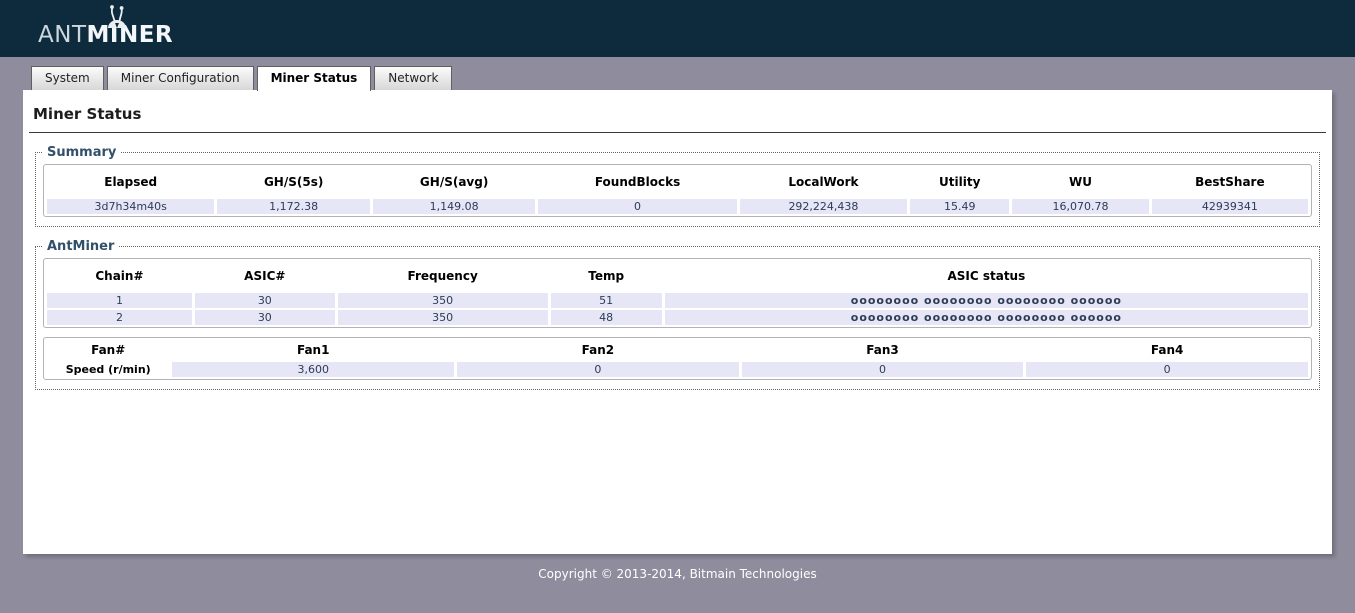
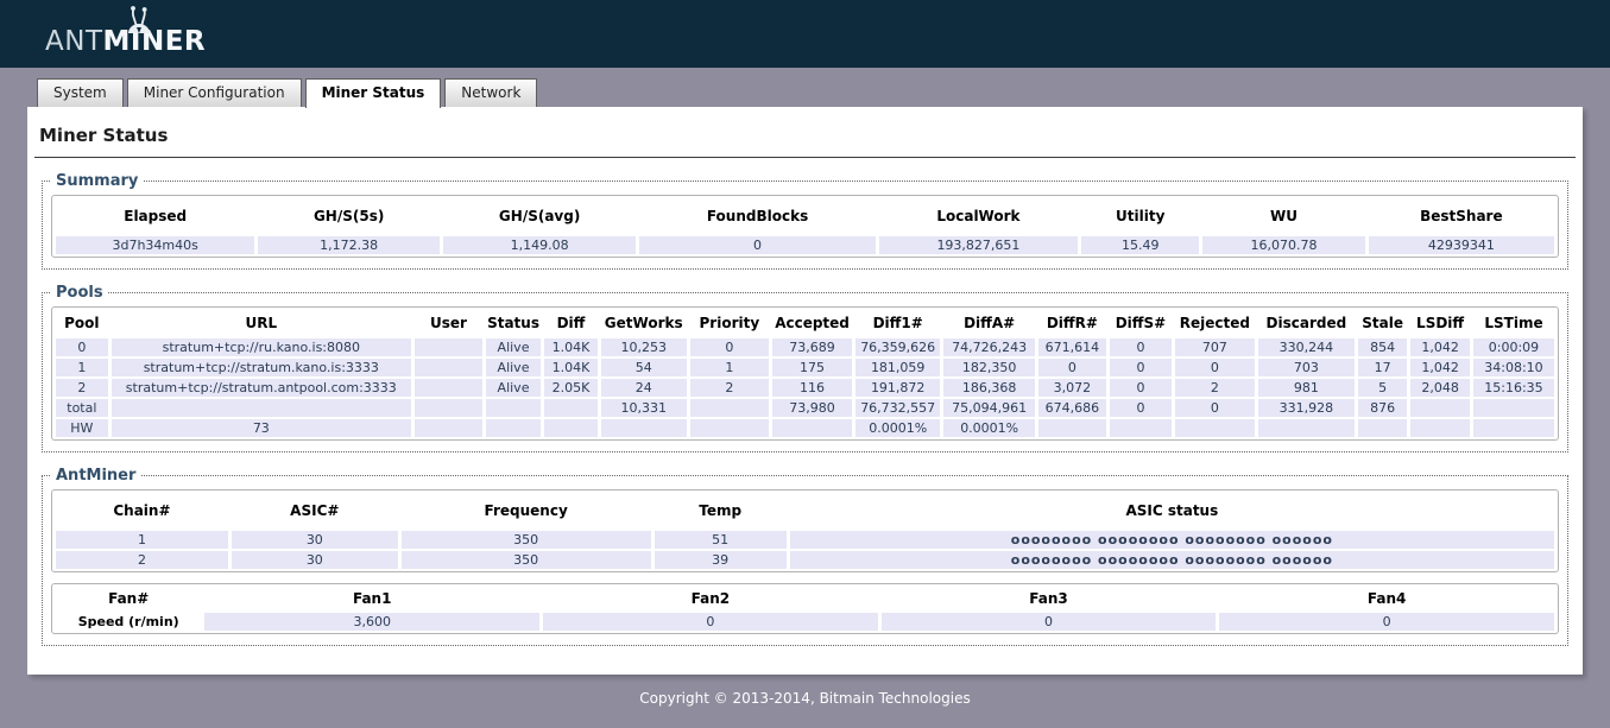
  ANTMINER
  System
  Miner Configuration
  Miner Status
  Network
  Miner Status
  Summary
  Elapsed	GH/S(5s)	GH/S(avg)	FoundBlocks	LocalWork	Utility	WU	BestShare
- 3d7h34m40s	1,172.38	1,149.08	0	292,224,438	15.49	16,070.78	42939341
+ 3d7h34m40s	1,172.38	1,149.08	0	193,827,651	15.49	16,070.78	42939341
+ Pools
+ Pool	URL	User	Status	Diff	GetWorks	Priority	Accepted	Diff1#	DiffA#	DiffR#	DiffS#	Rejected	Discarded	Stale	LSDiff	LSTime
+ 0	stratum+tcp://ru.kano.is:8080		Alive	1.04K	10,253	0	73,689	76,359,626	74,726,243	671,614	0	707	330,244	854	1,042	0:00:09
+ 1	stratum+tcp://stratum.kano.is:3333		Alive	1.04K	54	1	175	181,059	182,350	0	0	0	703	17	1,042	34:08:10
+ 2	stratum+tcp://stratum.antpool.com:3333		Alive	2.05K	24	2	116	191,872	186,368	3,072	0	2	981	5	2,048	15:16:35
+ total					10,331		73,980	76,732,557	75,094,961	674,686	0	0	331,928	876
+ HW	73							0.0001%	0.0001%
  AntMiner
  Chain#	ASIC#	Frequency	Temp	ASIC status
  1	30	350	51	oooooooo oooooooo oooooooo oooooo
- 2	30	350	48	oooooooo oooooooo oooooooo oooooo
+ 2	30	350	39	oooooooo oooooooo oooooooo oooooo
  Fan#	Fan1	Fan2	Fan3	Fan4
  Speed (r/min)	3,600	0	0	0
  Copyright © 2013-2014, Bitmain Technologies
